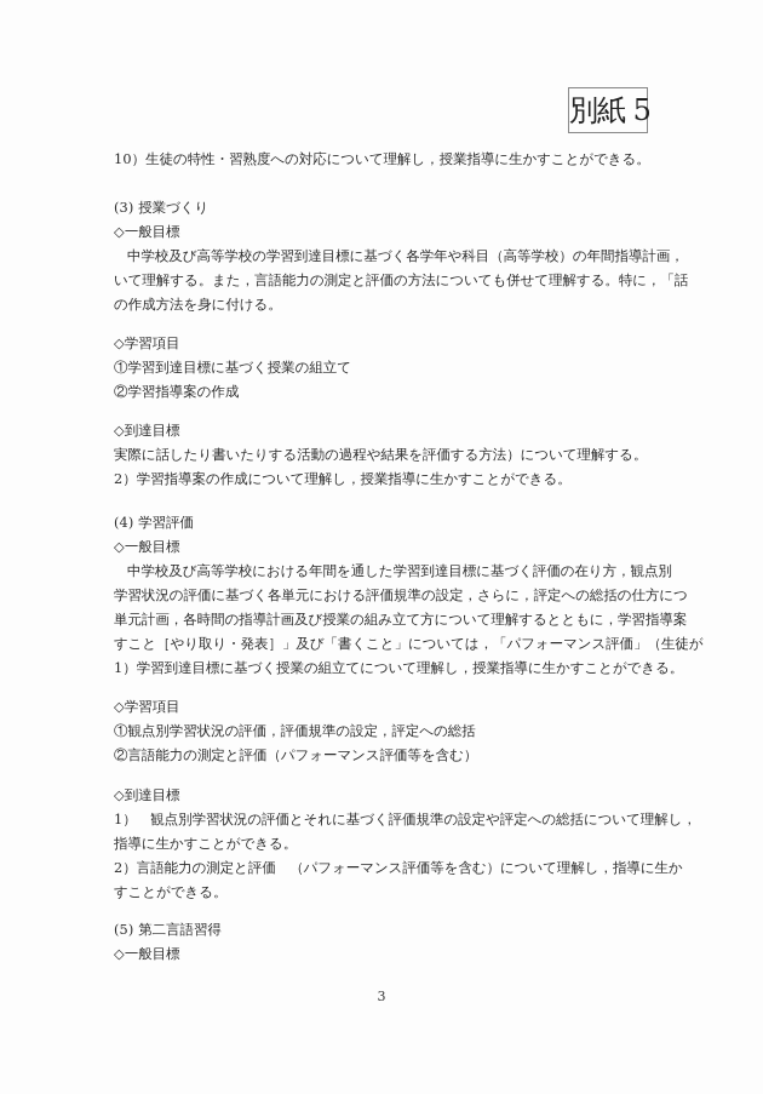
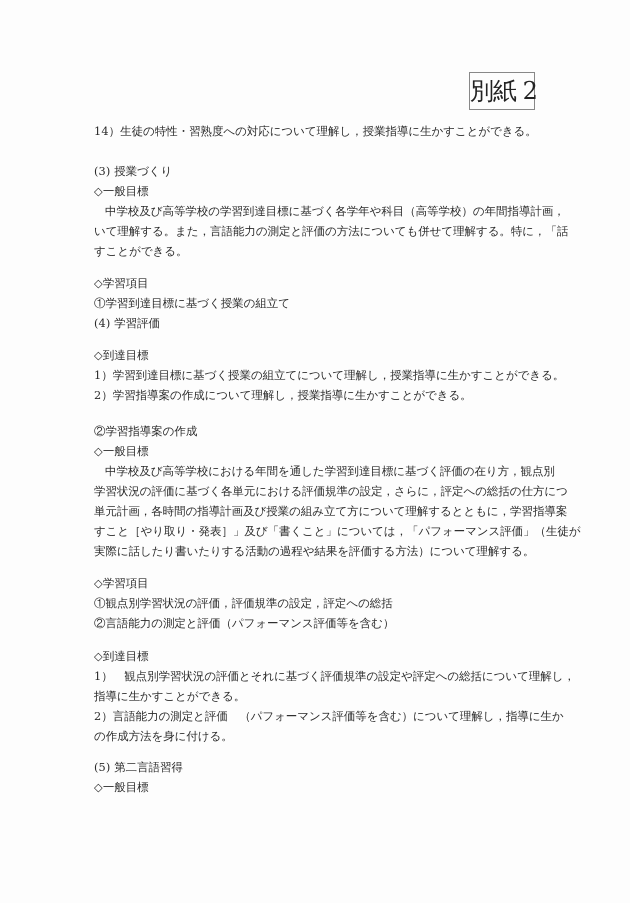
- 別紙 5
+ 別紙 2
- 10）生徒の特性・習熟度への対応について理解し，授業指導に生かすことができる。
+ 14）生徒の特性・習熟度への対応について理解し，授業指導に生かすことができる。
  (3) 授業づくり
  ◇一般目標
  中学校及び高等学校の学習到達目標に基づく各学年や科目（高等学校）の年間指導計画，
  いて理解する。また，言語能力の測定と評価の方法についても併せて理解する。特に，「話
- の作成方法を身に付ける。
+ すことができる。
  ◇学習項目
  ①学習到達目標に基づく授業の組立て
- ②学習指導案の作成
+ (4) 学習評価
  ◇到達目標
- 実際に話したり書いたりする活動の過程や結果を評価する方法）について理解する。
+ 1）学習到達目標に基づく授業の組立てについて理解し，授業指導に生かすことができる。
  2）学習指導案の作成について理解し，授業指導に生かすことができる。
- (4) 学習評価
+ ②学習指導案の作成
  ◇一般目標
  中学校及び高等学校における年間を通した学習到達目標に基づく評価の在り方，観点別
  学習状況の評価に基づく各単元における評価規準の設定，さらに，評定への総括の仕方につ
  単元計画，各時間の指導計画及び授業の組み立て方について理解するとともに，学習指導案
  すこと［やり取り・発表］」及び「書くこと」については，「パフォーマンス評価」（生徒が
- 1）学習到達目標に基づく授業の組立てについて理解し，授業指導に生かすことができる。
+ 実際に話したり書いたりする活動の過程や結果を評価する方法）について理解する。
  ◇学習項目
  ①観点別学習状況の評価，評価規準の設定，評定への総括
  ②言語能力の測定と評価（パフォーマンス評価等を含む）
  ◇到達目標
  1） 観点別学習状況の評価とそれに基づく評価規準の設定や評定への総括について理解し，
  指導に生かすことができる。
  2）言語能力の測定と評価 （パフォーマンス評価等を含む）について理解し，指導に生か
- すことができる。
+ の作成方法を身に付ける。
  (5) 第二言語習得
  ◇一般目標
- 3
